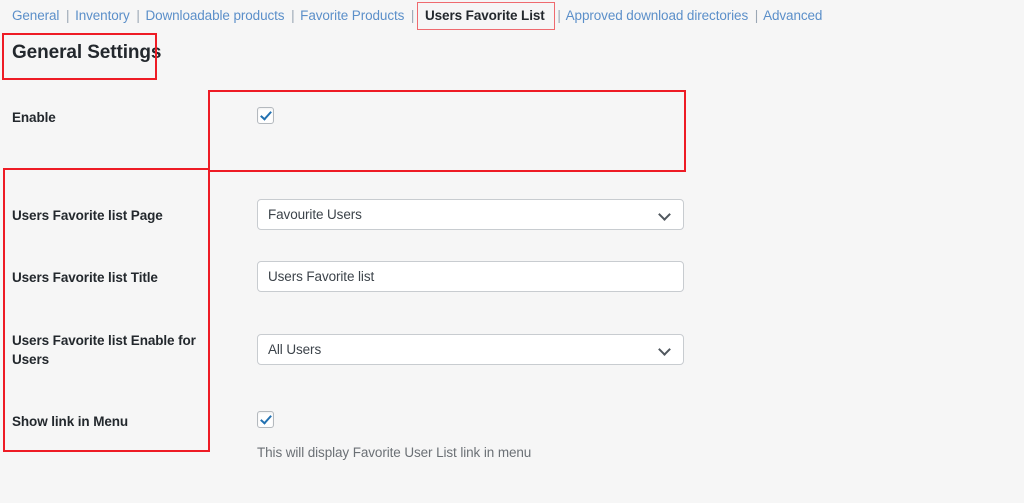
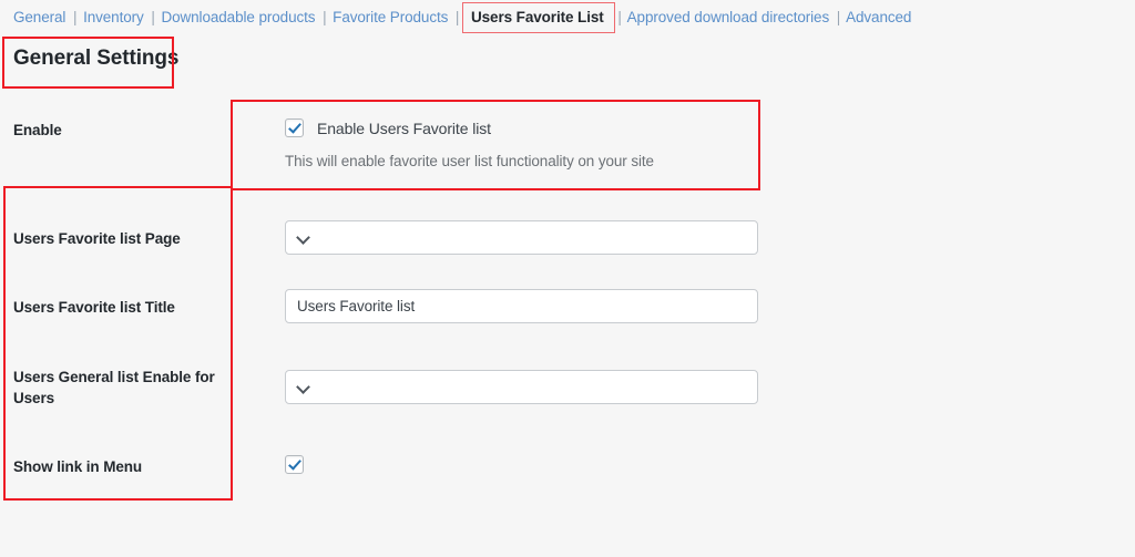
  General | Inventory | Downloadable products | Favorite Products | Users Favorite List | Approved download directories | Advanced
  General Settings
  Enable
+ Enable Users Favorite list
+ This will enable favorite user list functionality on your site
  Users Favorite list Page
- Favourite Users
  Users Favorite list Title
  Users Favorite list
- Users Favorite list Enable for Users
+ Users General list Enable for Users
- All Users
  Show link in Menu
- This will display Favorite User List link in menu
